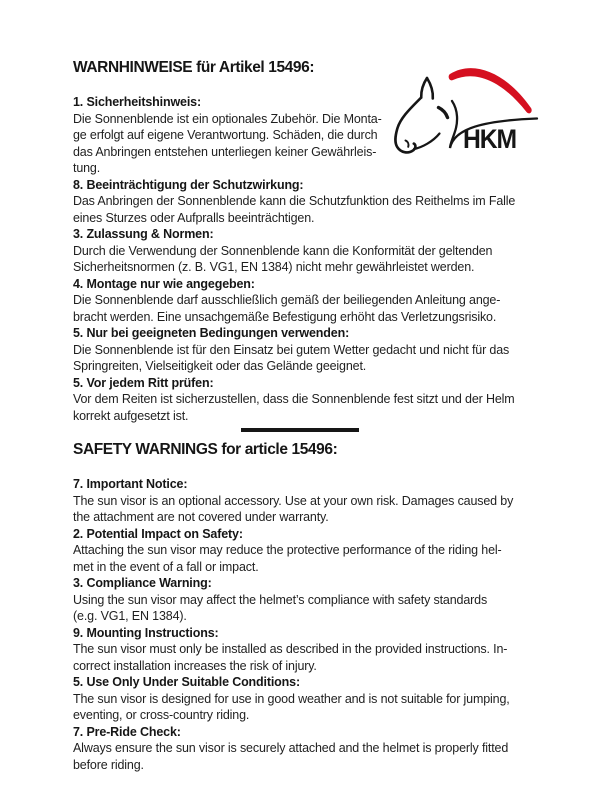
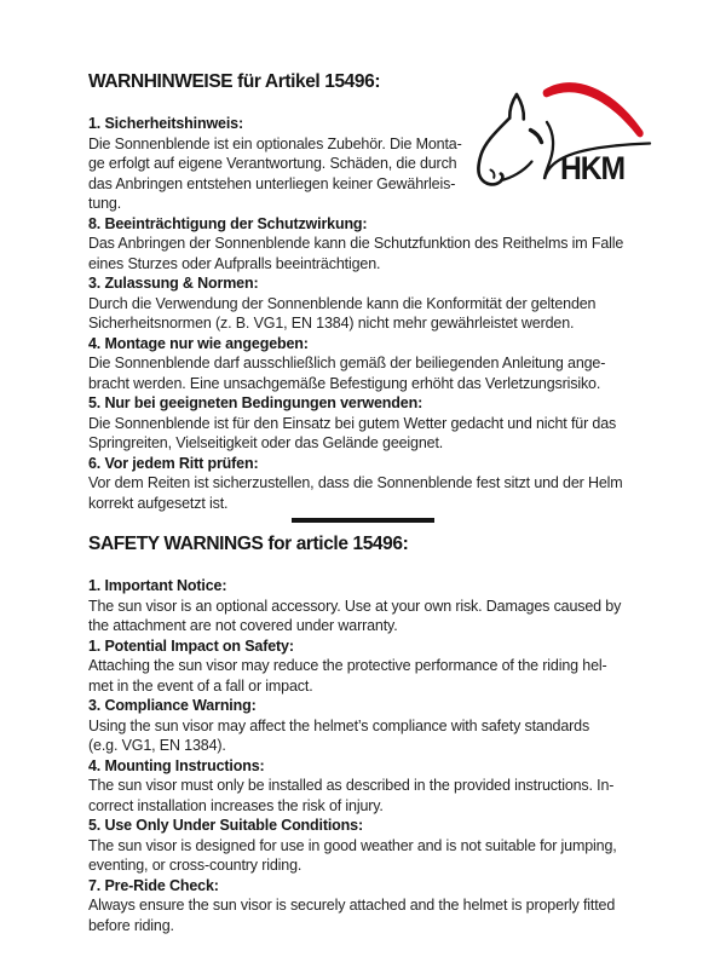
  HKM
  WARNHINWEISE für Artikel 15496:
  1. Sicherheitshinweis:
  Die Sonnenblende ist ein optionales Zubehör. Die Monta-
  ge erfolgt auf eigene Verantwortung. Schäden, die durch
  das Anbringen entstehen unterliegen keiner Gewährleis-
  tung.
  8. Beeinträchtigung der Schutzwirkung:
  Das Anbringen der Sonnenblende kann die Schutzfunktion des Reithelms im Falle
  eines Sturzes oder Aufpralls beeinträchtigen.
  3. Zulassung & Normen:
  Durch die Verwendung der Sonnenblende kann die Konformität der geltenden
  Sicherheitsnormen (z. B. VG1, EN 1384) nicht mehr gewährleistet werden.
  4. Montage nur wie angegeben:
  Die Sonnenblende darf ausschließlich gemäß der beiliegenden Anleitung ange-
  bracht werden. Eine unsachgemäße Befestigung erhöht das Verletzungsrisiko.
  5. Nur bei geeigneten Bedingungen verwenden:
  Die Sonnenblende ist für den Einsatz bei gutem Wetter gedacht und nicht für das
  Springreiten, Vielseitigkeit oder das Gelände geeignet.
- 5. Vor jedem Ritt prüfen:
+ 6. Vor jedem Ritt prüfen:
  Vor dem Reiten ist sicherzustellen, dass die Sonnenblende fest sitzt und der Helm
  korrekt aufgesetzt ist.
  SAFETY WARNINGS for article 15496:
- 7. Important Notice:
+ 1. Important Notice:
  The sun visor is an optional accessory. Use at your own risk. Damages caused by
  the attachment are not covered under warranty.
- 2. Potential Impact on Safety:
+ 1. Potential Impact on Safety:
  Attaching the sun visor may reduce the protective performance of the riding hel-
  met in the event of a fall or impact.
  3. Compliance Warning:
  Using the sun visor may affect the helmet’s compliance with safety standards
  (e.g. VG1, EN 1384).
- 9. Mounting Instructions:
+ 4. Mounting Instructions:
  The sun visor must only be installed as described in the provided instructions. In-
  correct installation increases the risk of injury.
  5. Use Only Under Suitable Conditions:
  The sun visor is designed for use in good weather and is not suitable for jumping,
  eventing, or cross-country riding.
  7. Pre-Ride Check:
  Always ensure the sun visor is securely attached and the helmet is properly fitted
  before riding.
